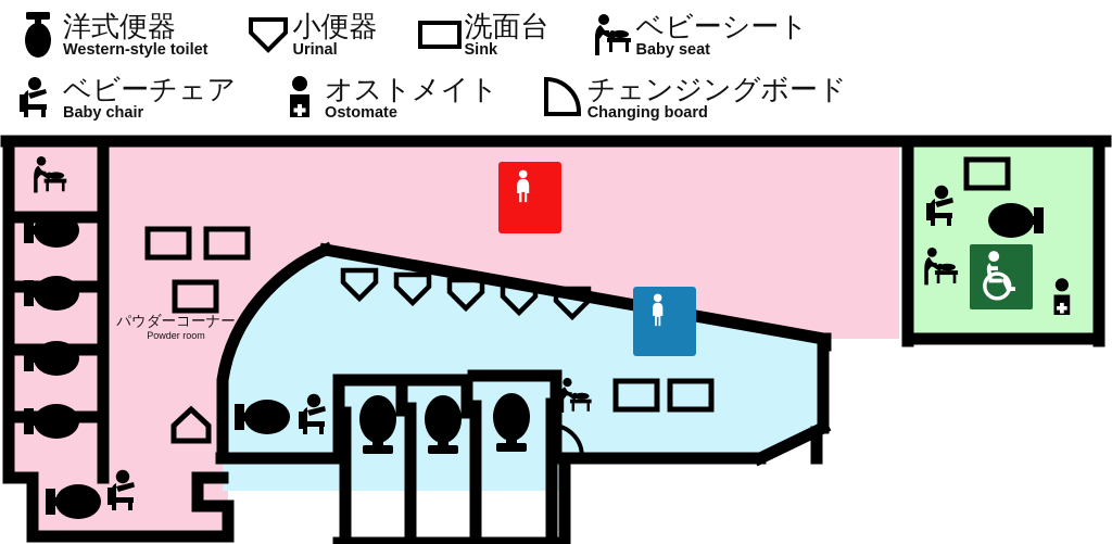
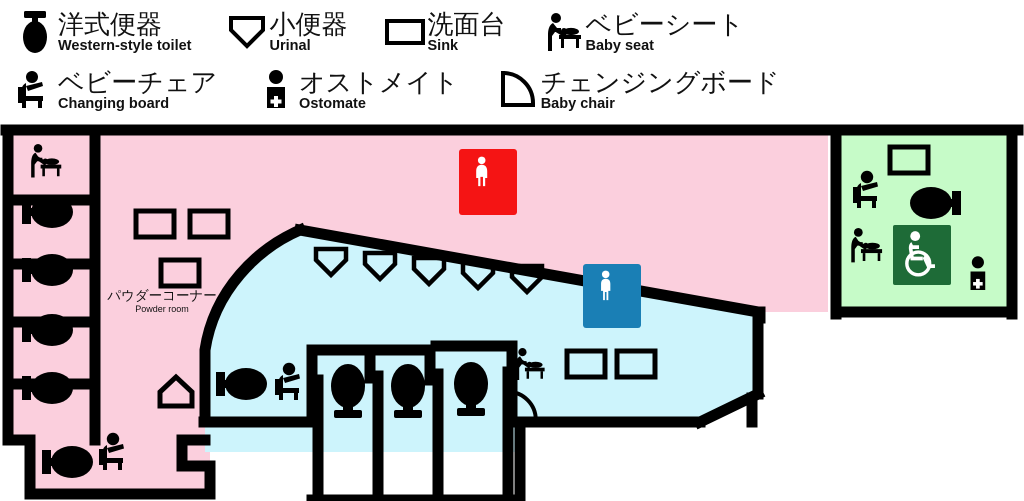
  洋式便器
  Western-style toilet
  小便器
  Urinal
  洗面台
  Sink
  ベビーシート
  Baby seat
  ベビーチェア
- Baby chair
+ Changing board
  オストメイト
  Ostomate
  チェンジングボード
- Changing board
+ Baby chair
  パウダーコーナー
  Powder room
